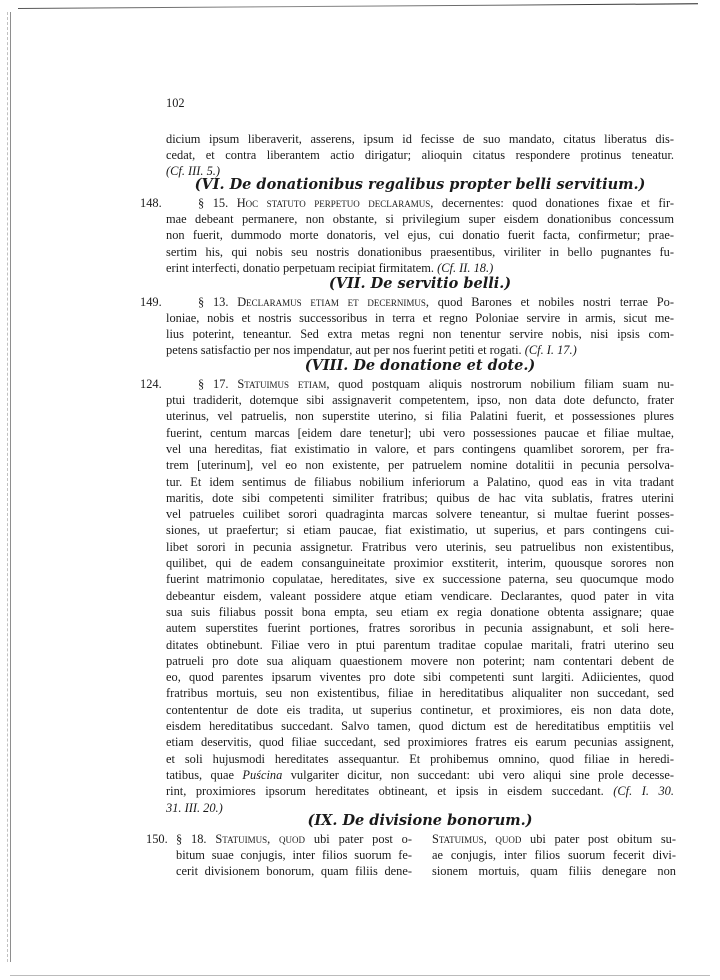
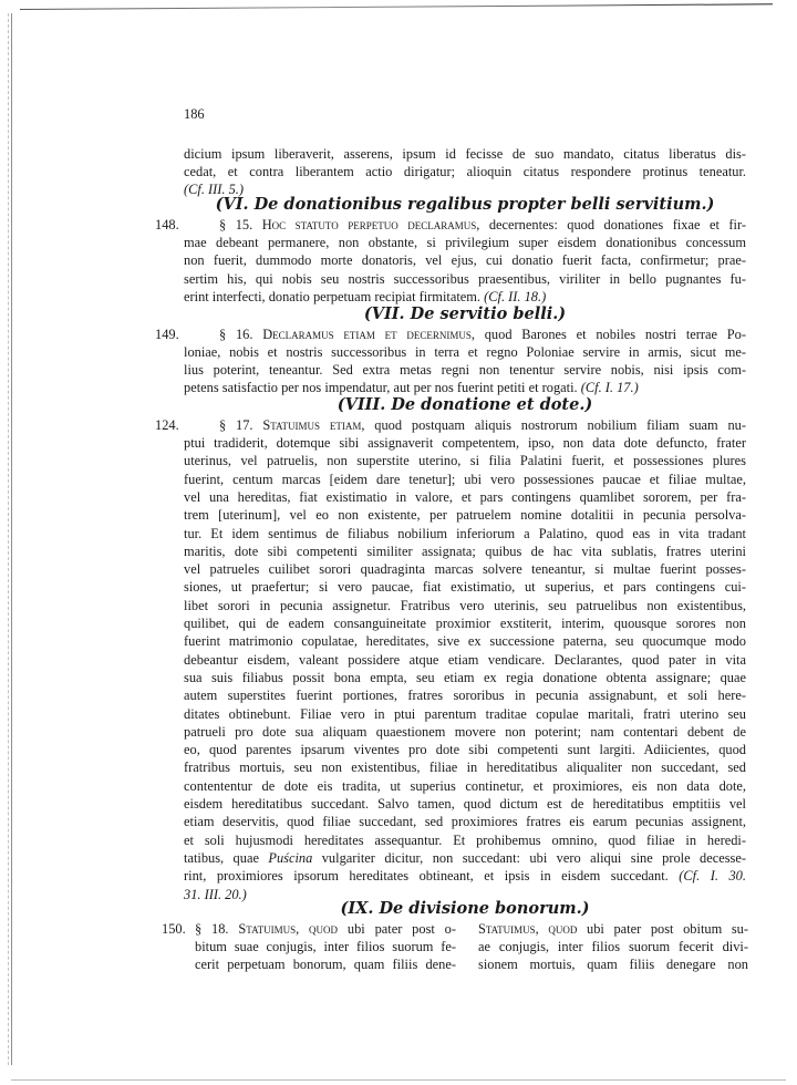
- 102
+ 186
  dicium ipsum liberaverit, asserens, ipsum id fecisse de suo mandato, citatus liberatus dis-
  cedat, et contra liberantem actio dirigatur; alioquin citatus respondere protinus teneatur.
  (Cf. III. 5.)
  (VI. De donationibus regalibus propter belli servitium.)
  148.
  § 15. Hoc statuto perpetuo declaramus, decernentes: quod donationes fixae et fir-
  mae debeant permanere, non obstante, si privilegium super eisdem donationibus concessum
  non fuerit, dummodo morte donatoris, vel ejus, cui donatio fuerit facta, confirmetur; prae-
- sertim his, qui nobis seu nostris donationibus praesentibus, viriliter in bello pugnantes fu-
+ sertim his, qui nobis seu nostris successoribus praesentibus, viriliter in bello pugnantes fu-
  erint interfecti, donatio perpetuam recipiat firmitatem. (Cf. II. 18.)
  (VII. De servitio belli.)
  149.
- § 13. Declaramus etiam et decernimus, quod Barones et nobiles nostri terrae Po-
+ § 16. Declaramus etiam et decernimus, quod Barones et nobiles nostri terrae Po-
  loniae, nobis et nostris successoribus in terra et regno Poloniae servire in armis, sicut me-
  lius poterint, teneantur. Sed extra metas regni non tenentur servire nobis, nisi ipsis com-
  petens satisfactio per nos impendatur, aut per nos fuerint petiti et rogati. (Cf. I. 17.)
  (VIII. De donatione et dote.)
  124.
  § 17. Statuimus etiam, quod postquam aliquis nostrorum nobilium filiam suam nu-
  ptui tradiderit, dotemque sibi assignaverit competentem, ipso, non data dote defuncto, frater
  uterinus, vel patruelis, non superstite uterino, si filia Palatini fuerit, et possessiones plures
  fuerint, centum marcas [eidem dare tenetur]; ubi vero possessiones paucae et filiae multae,
  vel una hereditas, fiat existimatio in valore, et pars contingens quamlibet sororem, per fra-
  trem [uterinum], vel eo non existente, per patruelem nomine dotalitii in pecunia persolva-
  tur. Et idem sentimus de filiabus nobilium inferiorum a Palatino, quod eas in vita tradant
- maritis, dote sibi competenti similiter fratribus; quibus de hac vita sublatis, fratres uterini
+ maritis, dote sibi competenti similiter assignata; quibus de hac vita sublatis, fratres uterini
  vel patrueles cuilibet sorori quadraginta marcas solvere teneantur, si multae fuerint posses-
- siones, ut praefertur; si etiam paucae, fiat existimatio, ut superius, et pars contingens cui-
+ siones, ut praefertur; si vero paucae, fiat existimatio, ut superius, et pars contingens cui-
  libet sorori in pecunia assignetur. Fratribus vero uterinis, seu patruelibus non existentibus,
  quilibet, qui de eadem consanguineitate proximior exstiterit, interim, quousque sorores non
  fuerint matrimonio copulatae, hereditates, sive ex successione paterna, seu quocumque modo
  debeantur eisdem, valeant possidere atque etiam vendicare. Declarantes, quod pater in vita
  sua suis filiabus possit bona empta, seu etiam ex regia donatione obtenta assignare; quae
  autem superstites fuerint portiones, fratres sororibus in pecunia assignabunt, et soli here-
  ditates obtinebunt. Filiae vero in ptui parentum traditae copulae maritali, fratri uterino seu
  patrueli pro dote sua aliquam quaestionem movere non poterint; nam contentari debent de
  eo, quod parentes ipsarum viventes pro dote sibi competenti sunt largiti. Adiicientes, quod
  fratribus mortuis, seu non existentibus, filiae in hereditatibus aliqualiter non succedant, sed
  contententur de dote eis tradita, ut superius continetur, et proximiores, eis non data dote,
  eisdem hereditatibus succedant. Salvo tamen, quod dictum est de hereditatibus emptitiis vel
  etiam deservitis, quod filiae succedant, sed proximiores fratres eis earum pecunias assignent,
  et soli hujusmodi hereditates assequantur. Et prohibemus omnino, quod filiae in heredi-
  tatibus, quae Puścina vulgariter dicitur, non succedant: ubi vero aliqui sine prole decesse-
  rint, proximiores ipsorum hereditates obtineant, et ipsis in eisdem succedant. (Cf. I. 30.
  31. III. 20.)
  (IX. De divisione bonorum.)
  150.
  § 18. Statuimus, quod ubi pater post o-
  bitum suae conjugis, inter filios suorum fe-
- cerit divisionem bonorum, quam filiis dene-
+ cerit perpetuam bonorum, quam filiis dene-
  Statuimus, quod ubi pater post obitum su-
  ae conjugis, inter filios suorum fecerit divi-
  sionem mortuis, quam filiis denegare non
